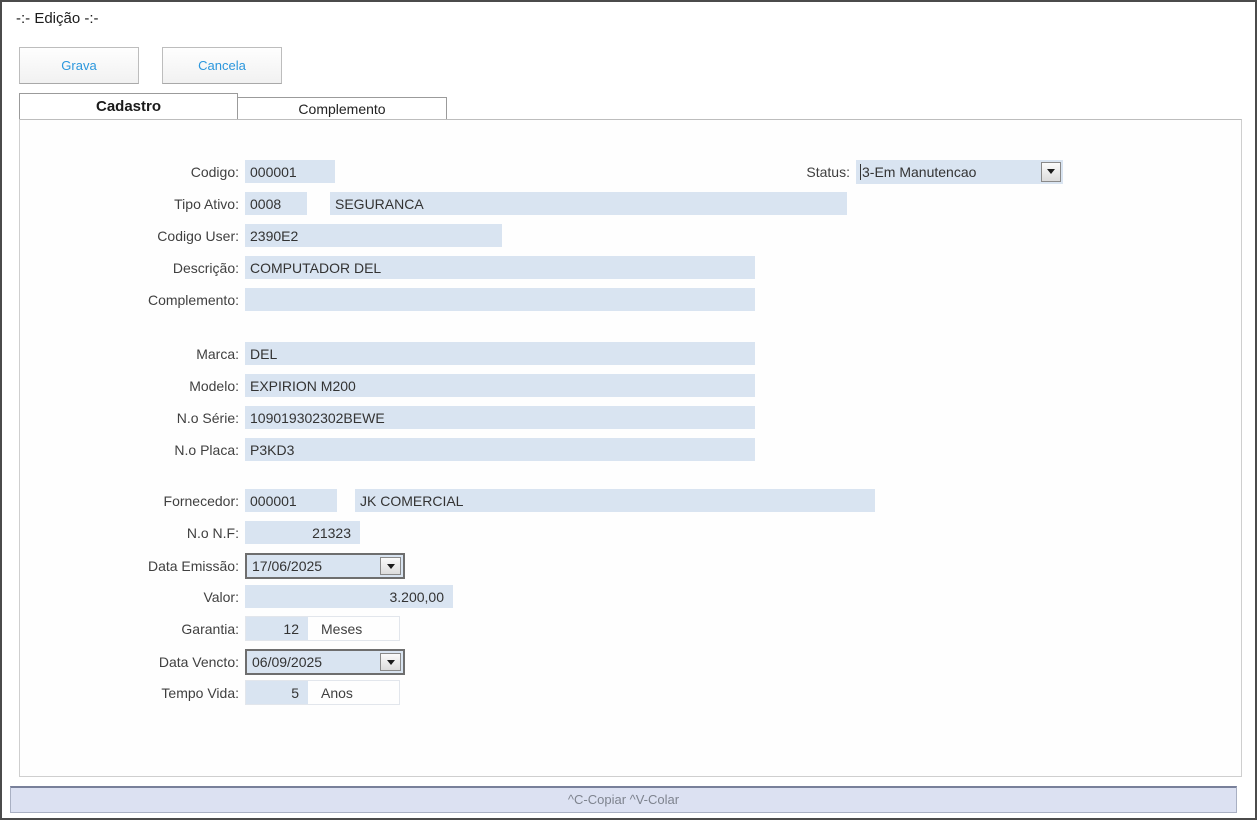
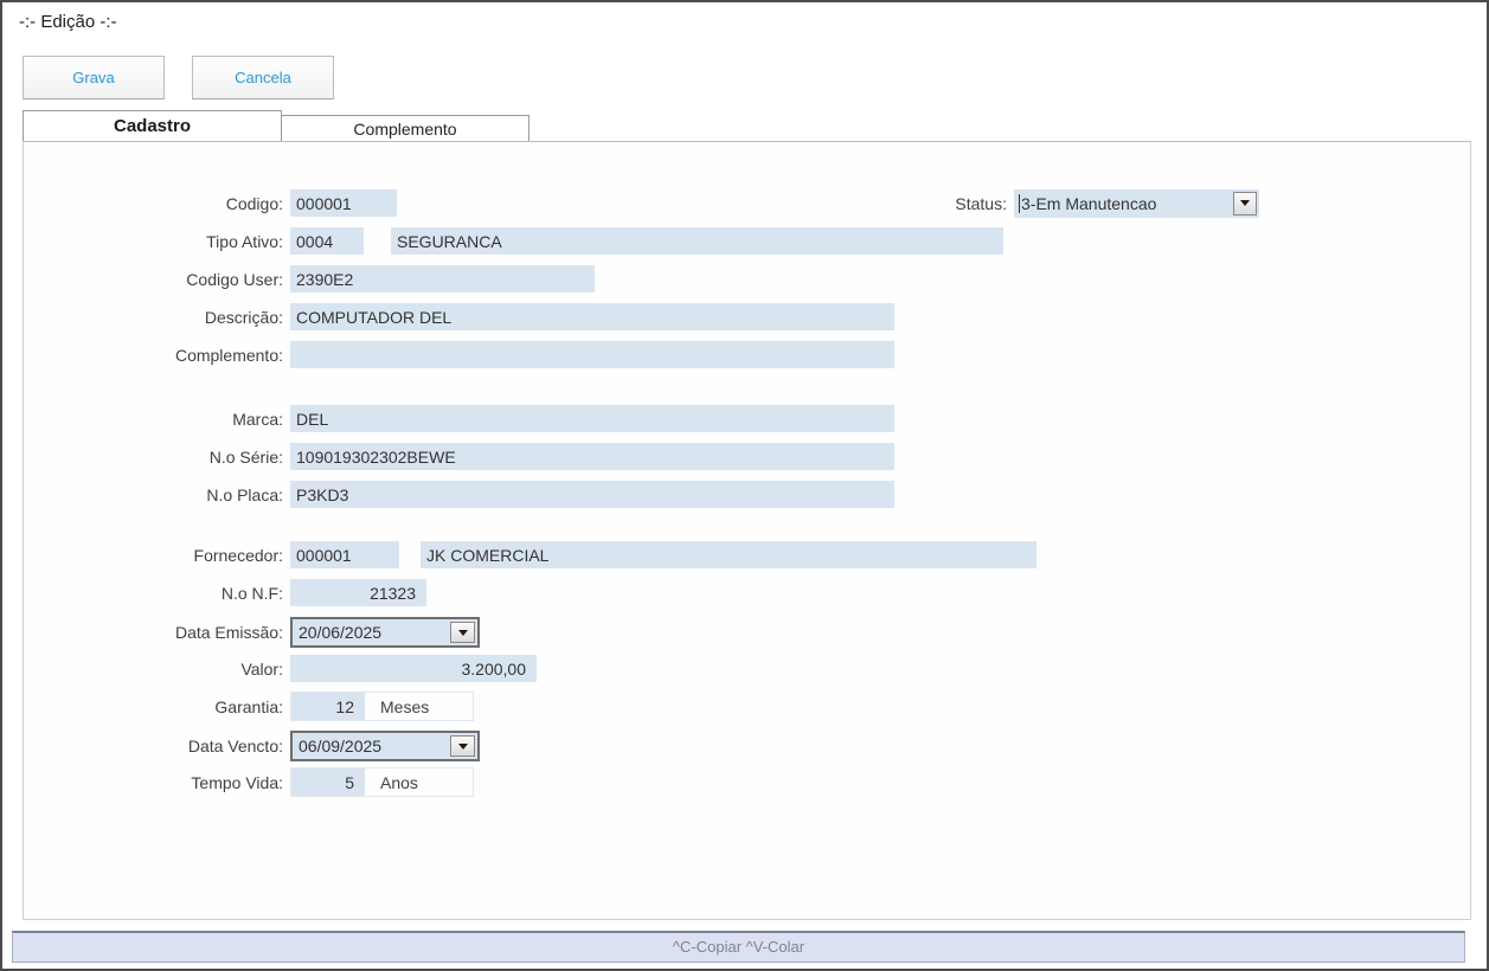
  -:- Edição -:-
  Grava
  Cancela
  Cadastro
  Complemento
  Codigo:
  000001
  Status:
  3-Em Manutencao
  Tipo Ativo:
- 0008
+ 0004
  SEGURANCA
  Codigo User:
  2390E2
  Descrição:
  COMPUTADOR DEL
  Complemento:
  Marca:
  DEL
- Modelo:
- EXPIRION M200
  N.o Série:
  109019302302BEWE
  N.o Placa:
  P3KD3
  Fornecedor:
  000001
  JK COMERCIAL
  N.o N.F:
  21323
  Data Emissão:
- 17/06/2025
+ 20/06/2025
  Valor:
  3.200,00
  Garantia:
  12
  Meses
  Data Vencto:
  06/09/2025
  Tempo Vida:
  5
  Anos
  ^C-Copiar ^V-Colar
